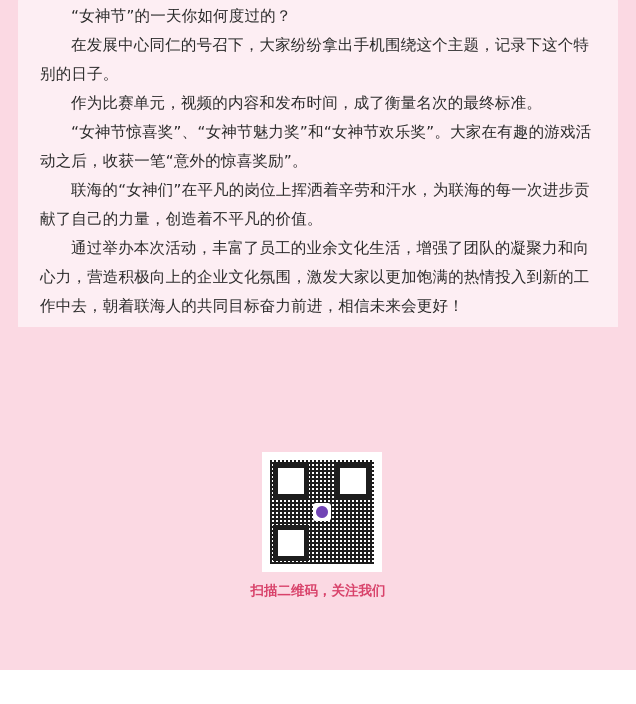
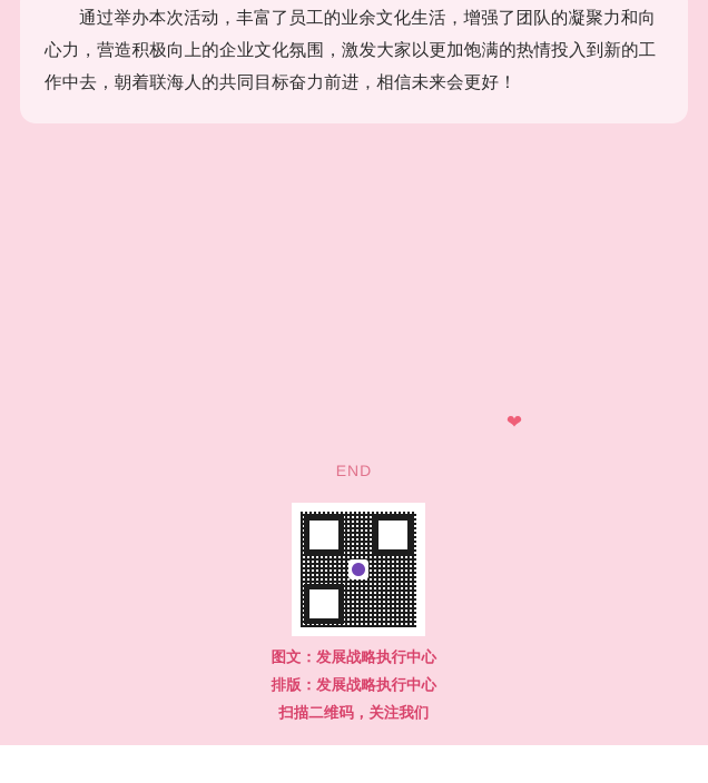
- “女神节”的一天你如何度过的？
- 在发展中心同仁的号召下，大家纷纷拿出手机围绕这个主题，记录下这个特别的日子。
- 作为比赛单元，视频的内容和发布时间，成了衡量名次的最终标准。
- “女神节惊喜奖”、“女神节魅力奖”和“女神节欢乐奖”。大家在有趣的游戏活动之后，收获一笔“意外的惊喜奖励”。
- 联海的“女神们”在平凡的岗位上挥洒着辛劳和汗水，为联海的每一次进步贡献了自己的力量，创造着不平凡的价值。
  通过举办本次活动，丰富了员工的业余文化生活，增强了团队的凝聚力和向心力，营造积极向上的企业文化氛围，激发大家以更加饱满的热情投入到新的工作中去，朝着联海人的共同目标奋力前进，相信未来会更好！
+ ❤
+ END
+ 图文：发展战略执行中心
+ 排版：发展战略执行中心
  扫描二维码，关注我们
